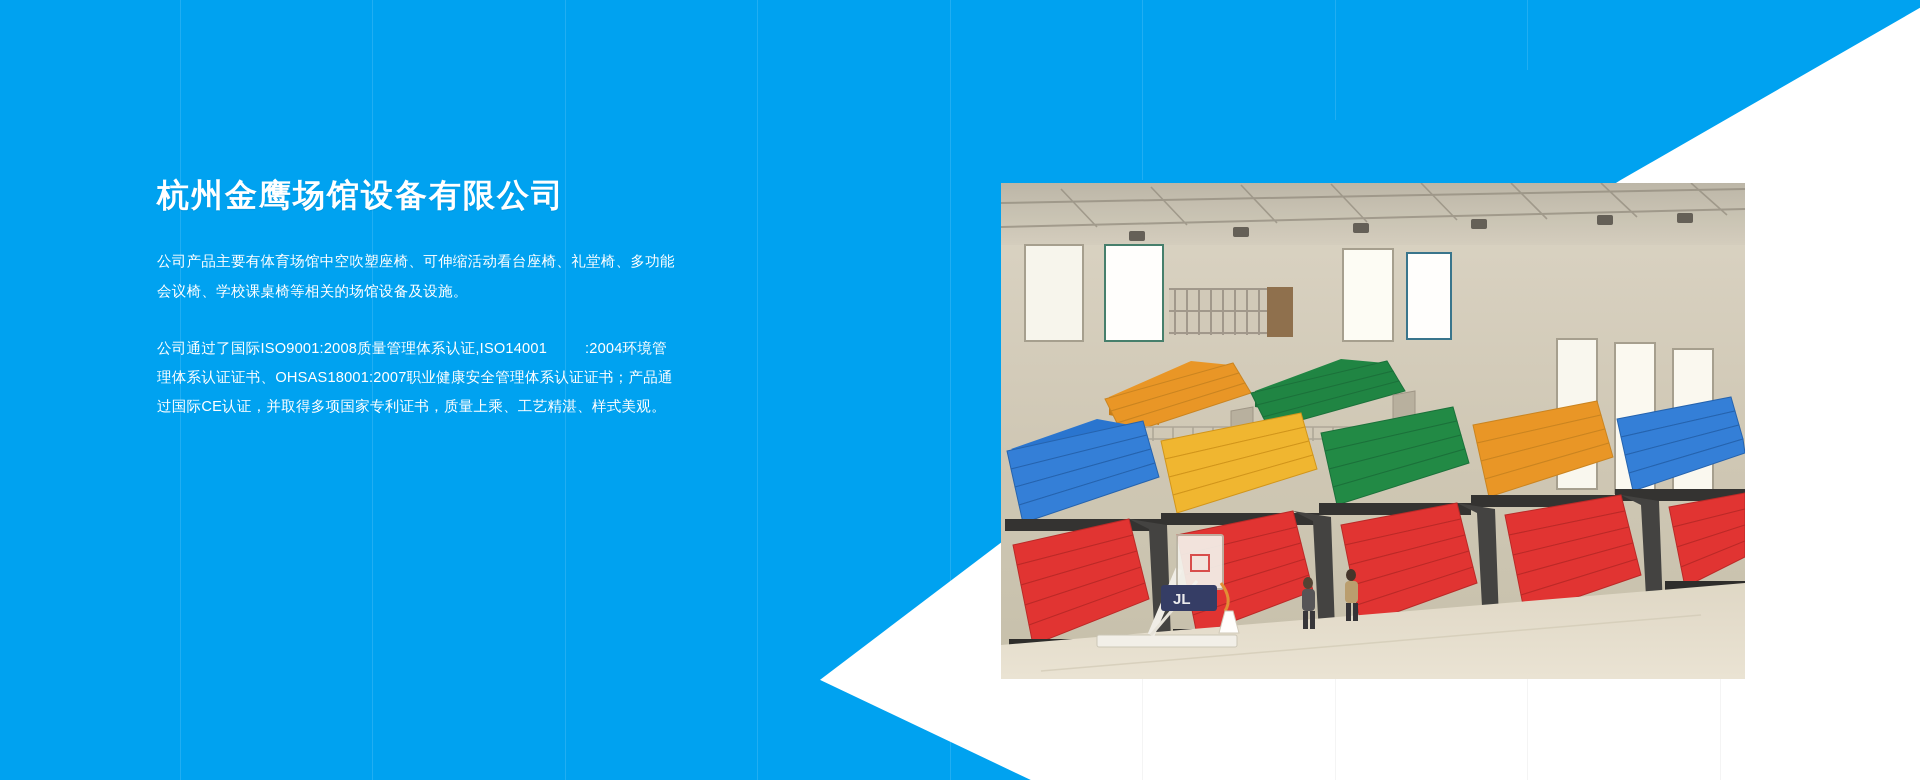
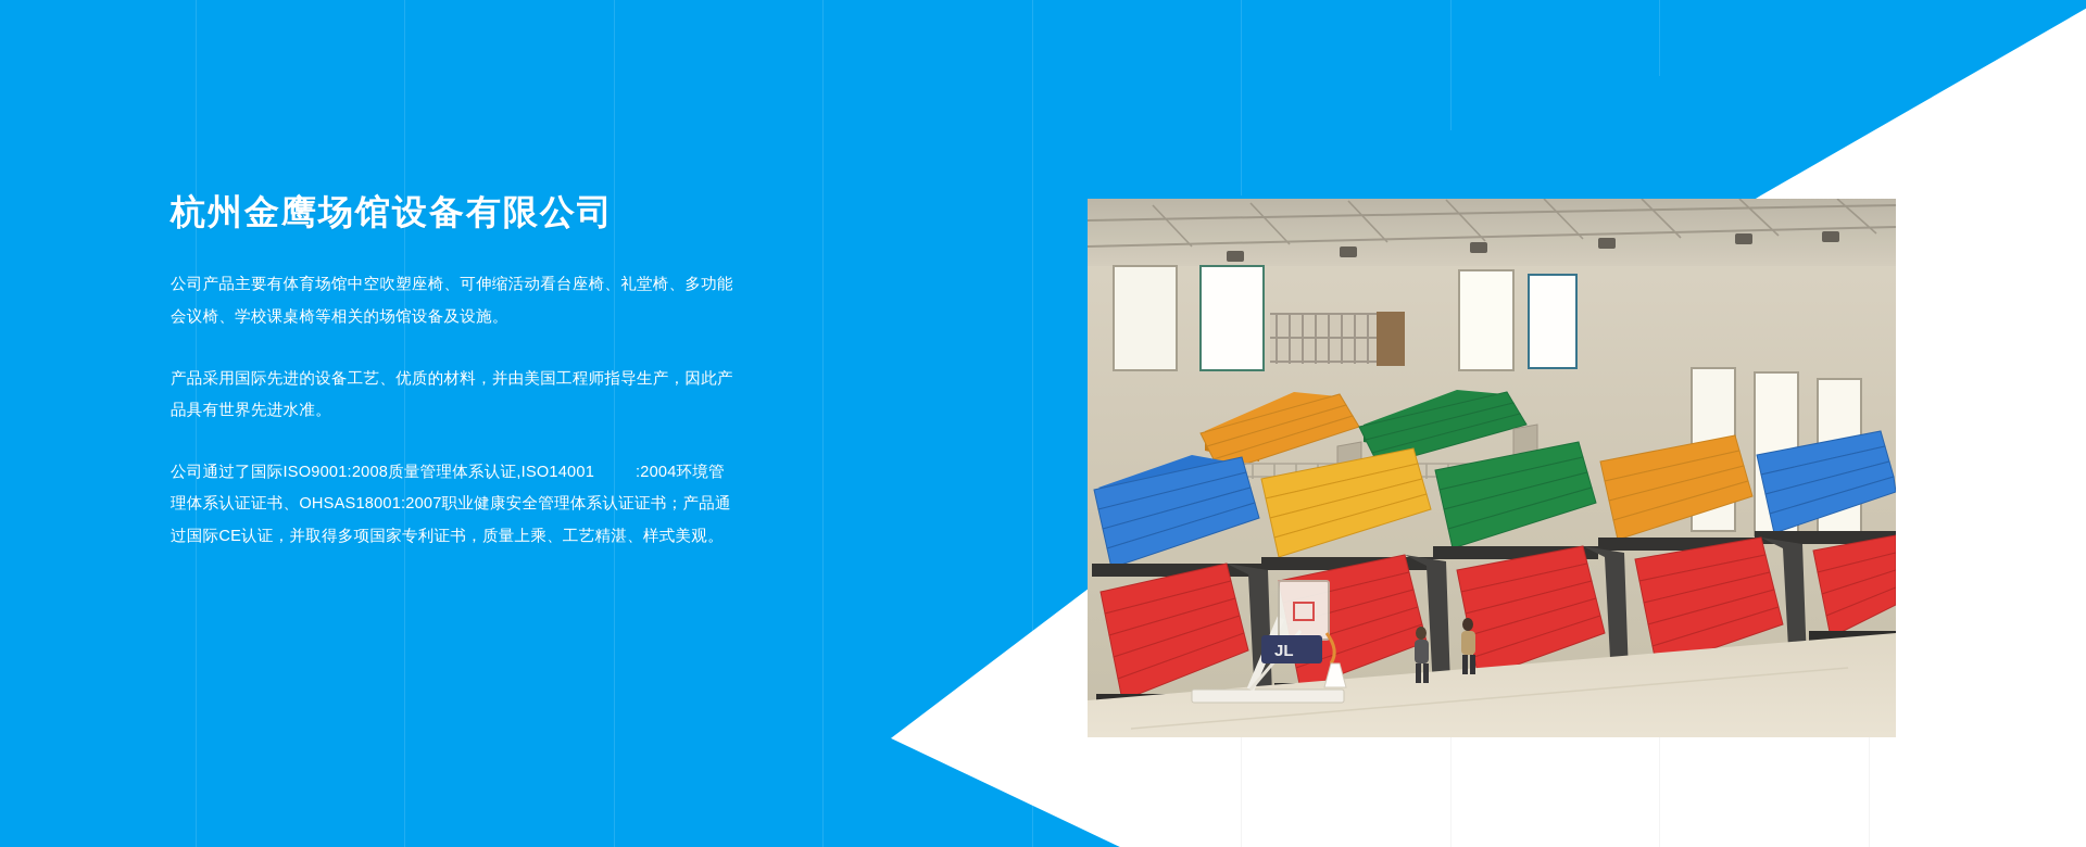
  杭州金鹰场馆设备有限公司
  公司产品主要有体育场馆中空吹塑座椅、可伸缩活动看台座椅、礼堂椅、多功能会议椅、学校课桌椅等相关的场馆设备及设施。
+ 产品采用国际先进的设备工艺、优质的材料，并由美国工程师指导生产，因此产品具有世界先进水准。
  公司通过了国际ISO9001:2008质量管理体系认证,ISO14001 :2004环境管理体系认证证书、OHSAS18001:2007职业健康安全管理体系认证证书；产品通过国际CE认证，并取得多项国家专利证书，质量上乘、工艺精湛、样式美观。
  JL
